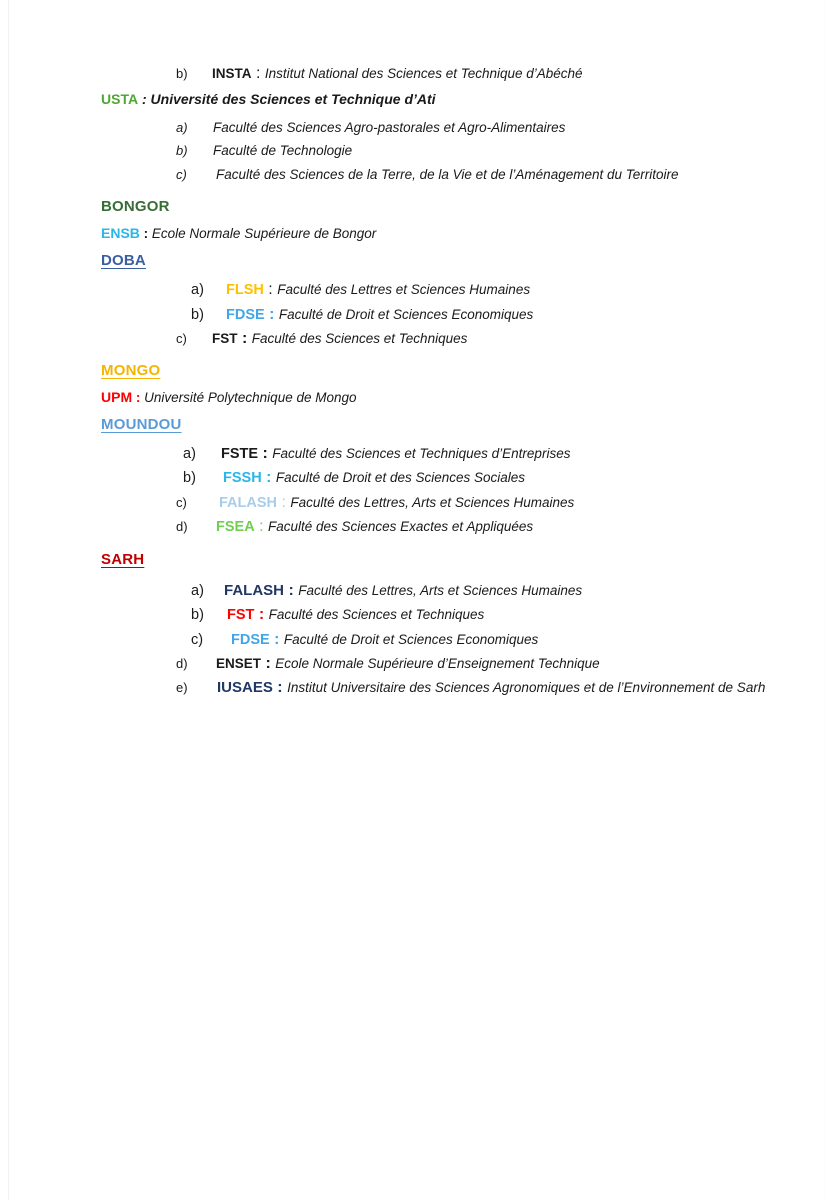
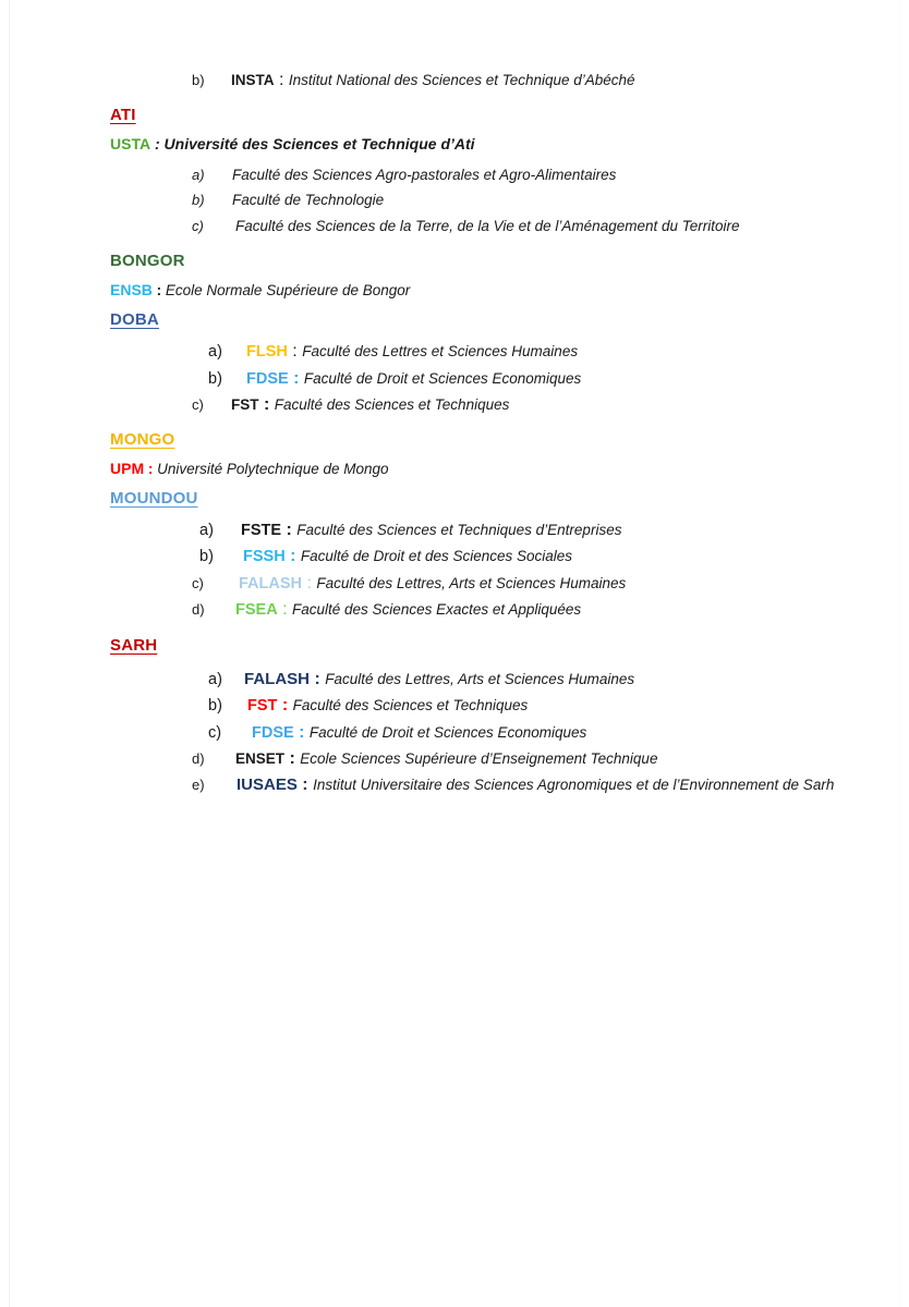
  b) INSTA : Institut National des Sciences et Technique d’Abéché
+ ATI
  USTA : Université des Sciences et Technique d’Ati
  a) Faculté des Sciences Agro-pastorales et Agro-Alimentaires
  b) Faculté de Technologie
  c) Faculté des Sciences de la Terre, de la Vie et de l’Aménagement du Territoire
  BONGOR
  ENSB : Ecole Normale Supérieure de Bongor
  DOBA
  a) FLSH : Faculté des Lettres et Sciences Humaines
  b) FDSE : Faculté de Droit et Sciences Economiques
  c) FST : Faculté des Sciences et Techniques
  MONGO
  UPM : Université Polytechnique de Mongo
  MOUNDOU
  a) FSTE : Faculté des Sciences et Techniques d’Entreprises
  b) FSSH : Faculté de Droit et des Sciences Sociales
  c) FALASH : Faculté des Lettres, Arts et Sciences Humaines
  d) FSEA : Faculté des Sciences Exactes et Appliquées
  SARH
  a) FALASH : Faculté des Lettres, Arts et Sciences Humaines
  b) FST : Faculté des Sciences et Techniques
  c) FDSE : Faculté de Droit et Sciences Economiques
- d) ENSET : Ecole Normale Supérieure d’Enseignement Technique
+ d) ENSET : Ecole Sciences Supérieure d’Enseignement Technique
  e) IUSAES : Institut Universitaire des Sciences Agronomiques et de l’Environnement de Sarh
